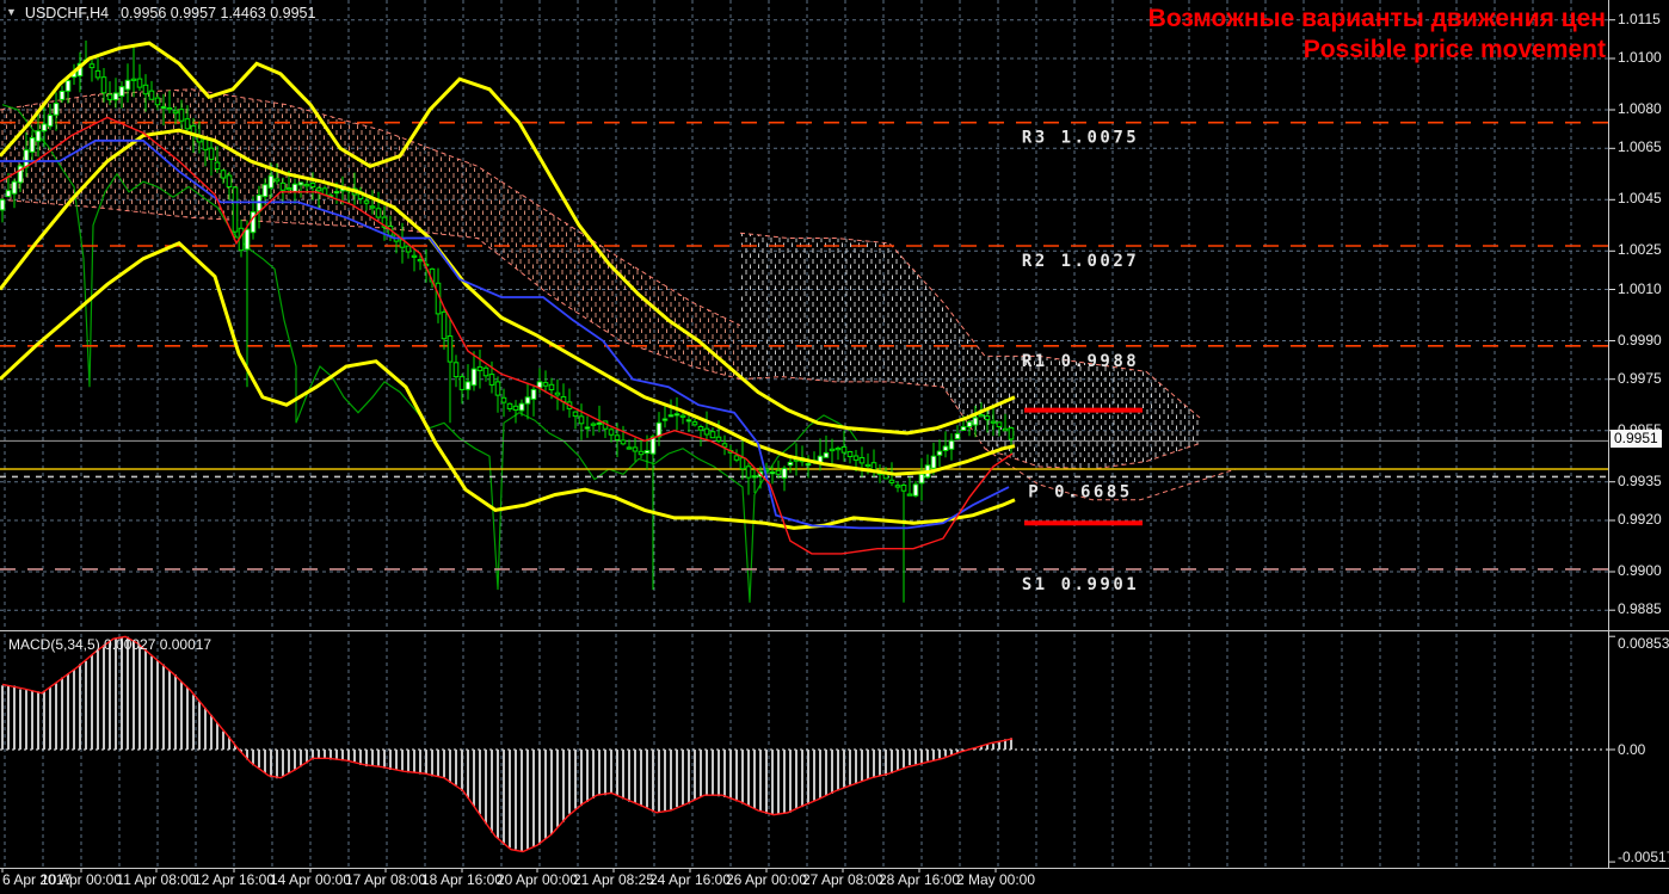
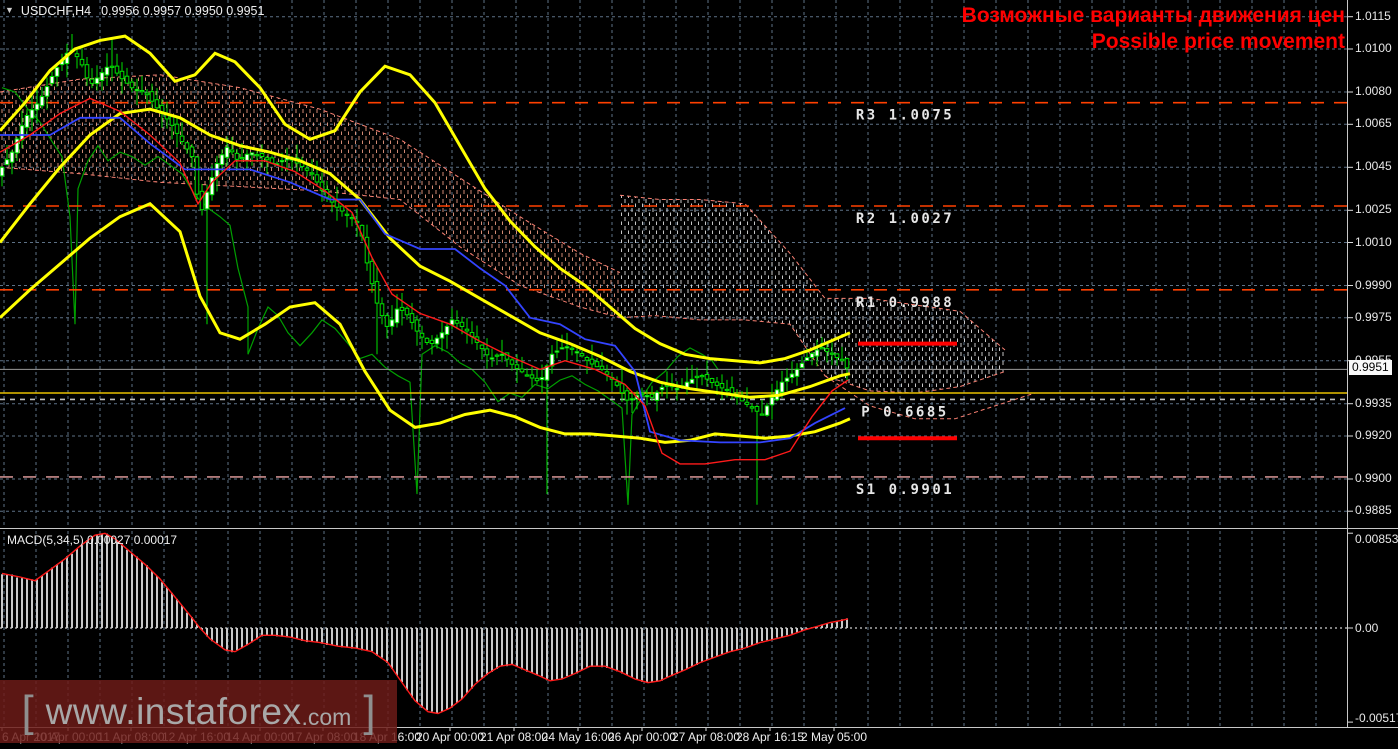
  R3 1.0075
  R2 1.0027
  R1 0.9988
  P 0.6685
  S1 0.9901
- ▼ USDCHF,H4 0.9956 0.9957 1.4463 0.9951
+ ▼ USDCHF,H4 0.9956 0.9957 0.9950 0.9951
  Возможные варианты движения цен
  Possible price movement
  MACD(5,34,5) 0.00027 0.00017
  1.0115
  1.0100
  1.0080
  1.0065
  1.0045
  1.0025
  1.0010
  0.9990
  0.9975
  0.9935
  0.9920
  0.9900
  0.9885
  0.9951
  0.00853
  0.00
  -0.0051
  6 Apr 2017
  10 Apr 00:00
  11 Apr 08:00
  12 Apr 16:00
  14 Apr 00:00
  17 Apr 08:00
  18 Apr 16:00
  20 Apr 00:00
- 21 Apr 08:25
+ 21 Apr 08:00
- 24 Apr 16:00
+ 24 May 16:00
  26 Apr 00:00
  27 Apr 08:00
- 28 Apr 16:00
+ 28 Apr 16:15
- 2 May 00:00
+ 2 May 05:00
+ [
+ www.instaforex
+ .com
+ ]
